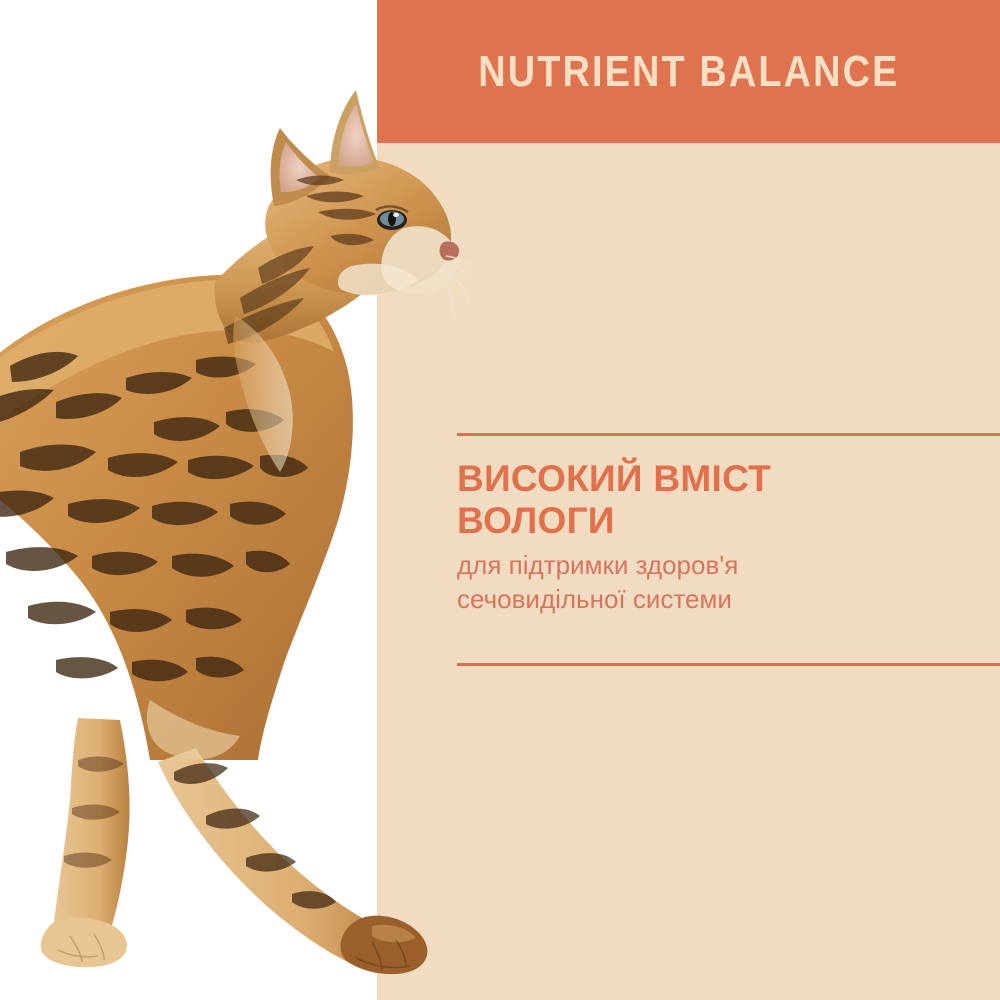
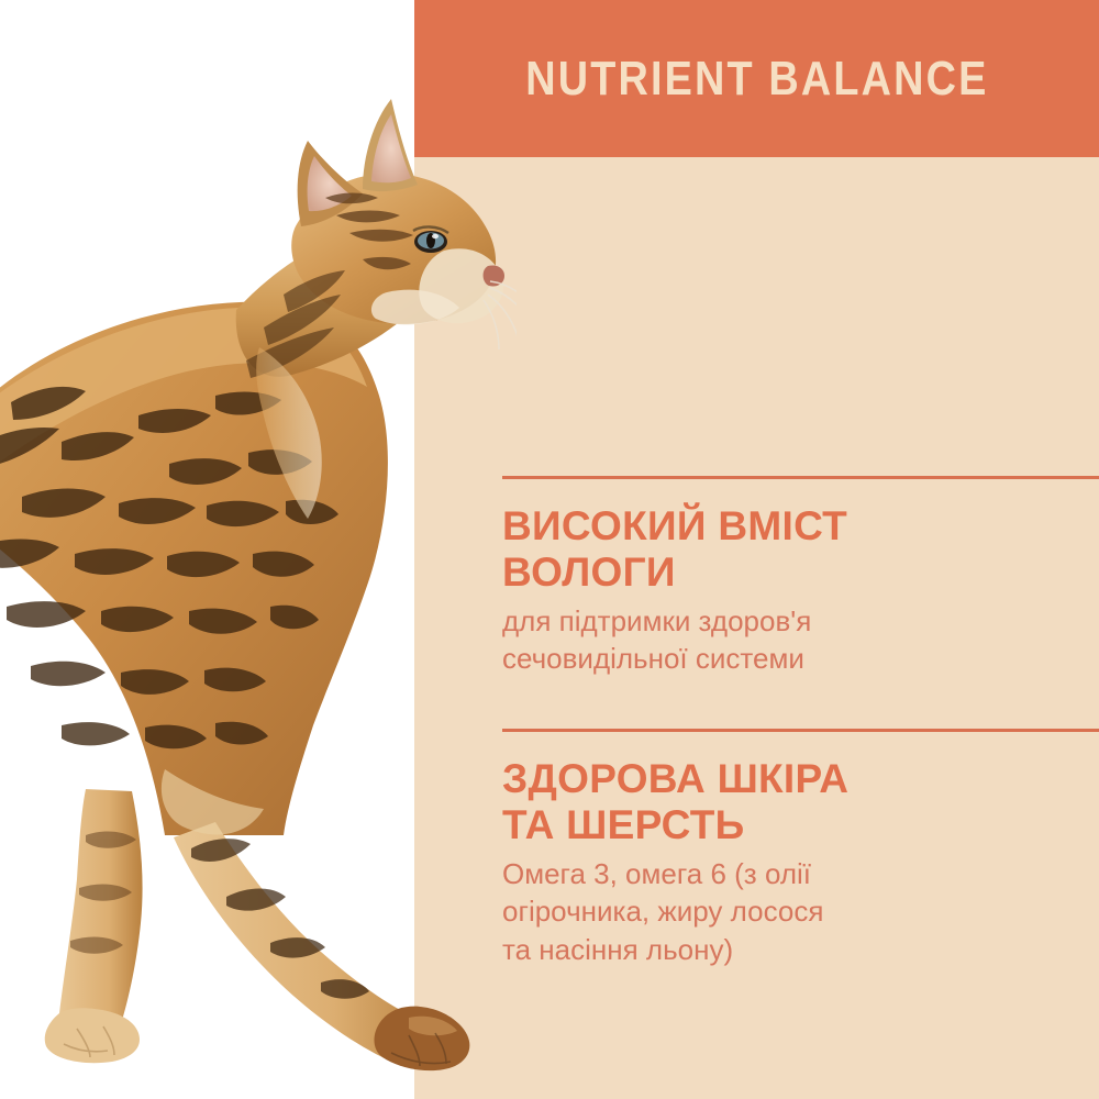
  NUTRIENT BALANCE
  ВИСОКИЙ ВМІСТ
  ВОЛОГИ
  для підтримки здоров'я
  сечовидільної системи
+ ЗДОРОВА ШКІРА
+ ТА ШЕРСТЬ
+ Омега 3, омега 6 (з олії
+ огірочника, жиру лосося
+ та насіння льону)
